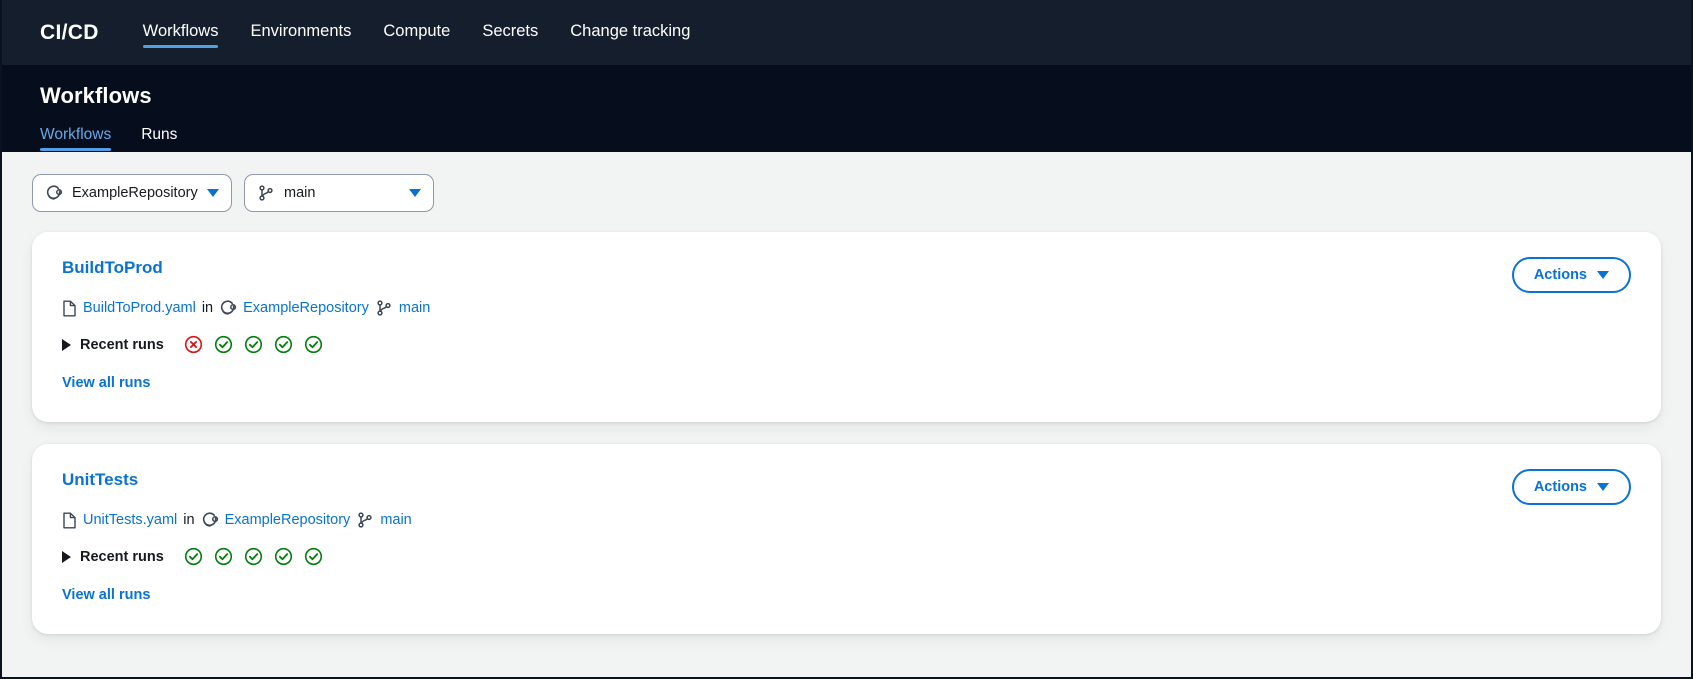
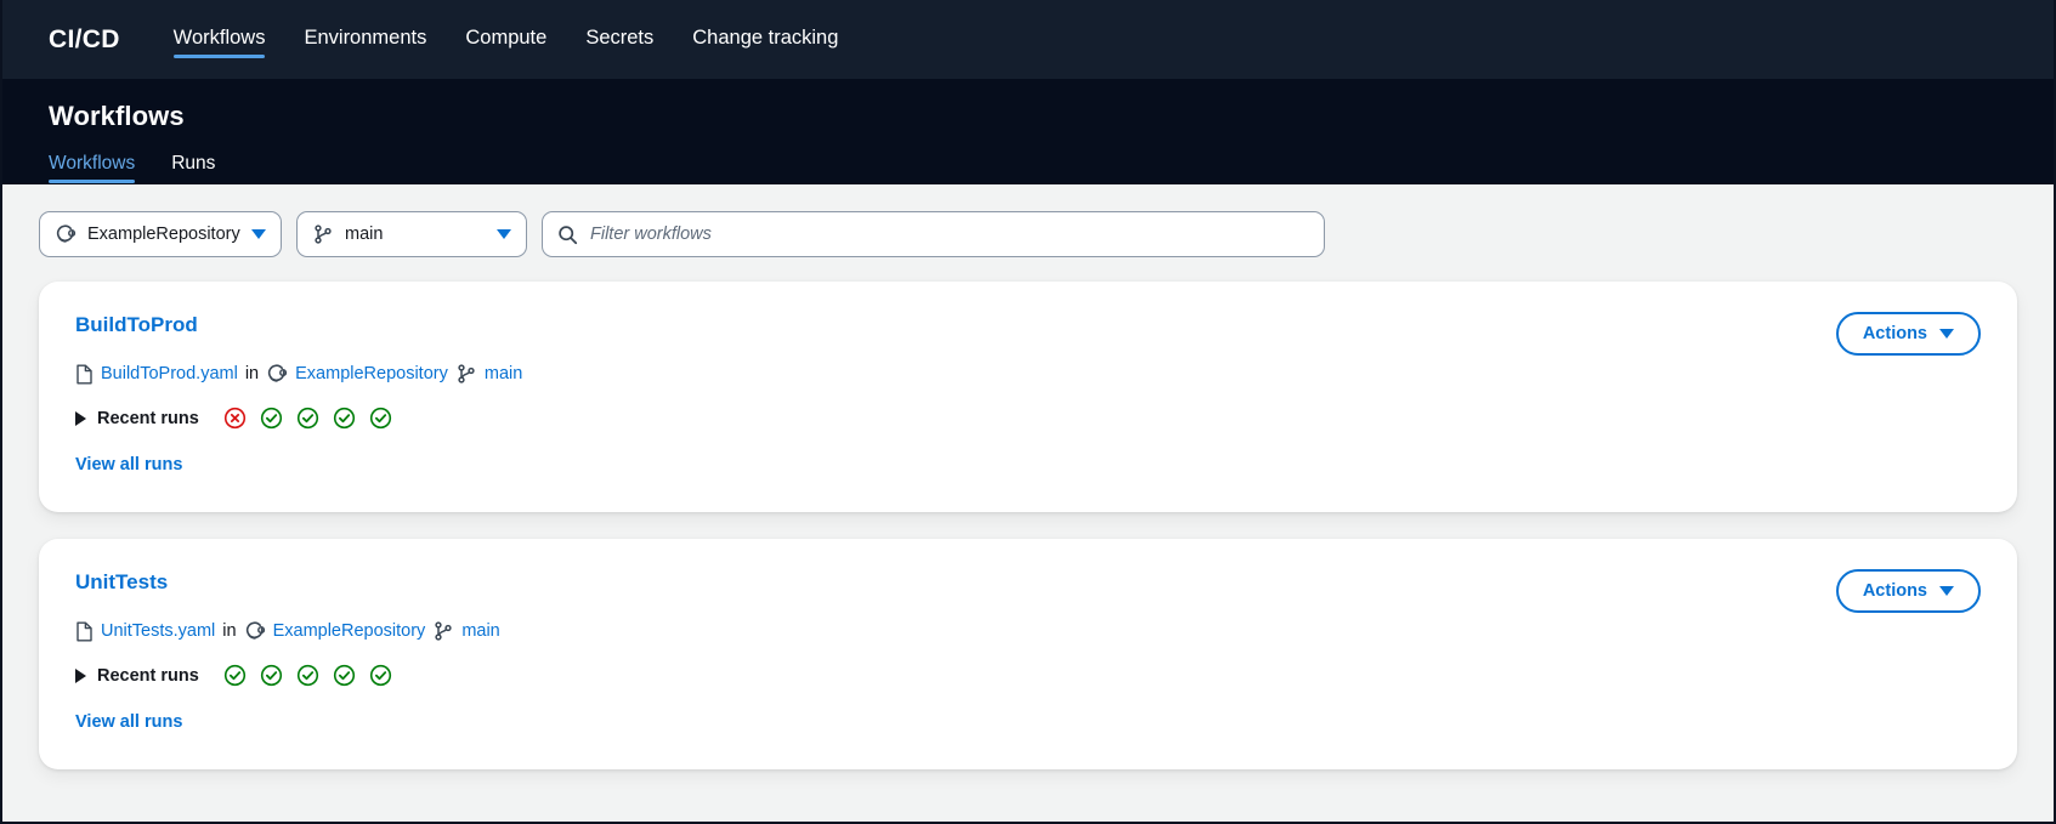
  CI/CD
  Workflows
  Environments
  Compute
  Secrets
  Change tracking
  Workflows
  Workflows
  Runs
  ExampleRepository
  main
+ Filter workflows
  BuildToProd
  BuildToProd.yaml
  in
  ExampleRepository
  main
  Recent runs
  View all runs
  Actions
  UnitTests
  UnitTests.yaml
  in
  ExampleRepository
  main
  Recent runs
  View all runs
  Actions
